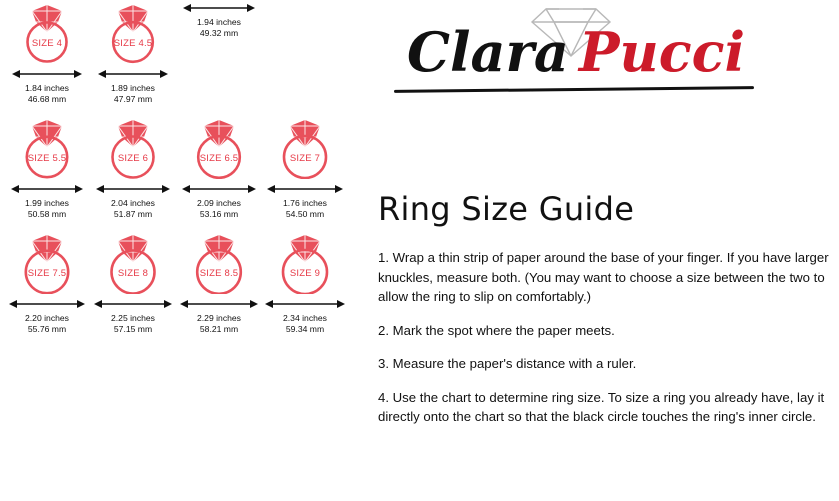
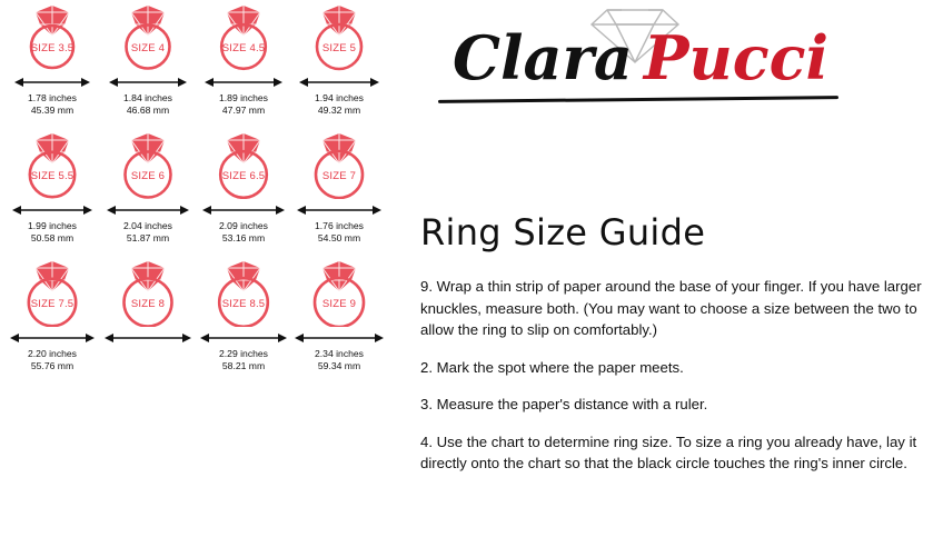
+ SIZE 3.5
+ 1.78 inches
+ 45.39 mm
  SIZE 4
  1.84 inches
  46.68 mm
  SIZE 4.5
  1.89 inches
  47.97 mm
+ SIZE 5
  1.94 inches
  49.32 mm
  SIZE 5.5
  1.99 inches
  50.58 mm
  SIZE 6
  2.04 inches
  51.87 mm
  SIZE 6.5
  2.09 inches
  53.16 mm
  SIZE 7
  1.76 inches
  54.50 mm
  SIZE 7.5
  2.20 inches
  55.76 mm
  SIZE 8
- 2.25 inches
- 57.15 mm
  SIZE 8.5
  2.29 inches
  58.21 mm
  SIZE 9
  2.34 inches
  59.34 mm
  Clara Pucci
  Ring Size Guide
- 1. Wrap a thin strip of paper around the base of your finger. If you have larger knuckles, measure both. (You may want to choose a size between the two to allow the ring to slip on comfortably.)
+ 9. Wrap a thin strip of paper around the base of your finger. If you have larger knuckles, measure both. (You may want to choose a size between the two to allow the ring to slip on comfortably.)
  2. Mark the spot where the paper meets.
  3. Measure the paper's distance with a ruler.
  4. Use the chart to determine ring size. To size a ring you already have, lay it directly onto the chart so that the black circle touches the ring's inner circle.
